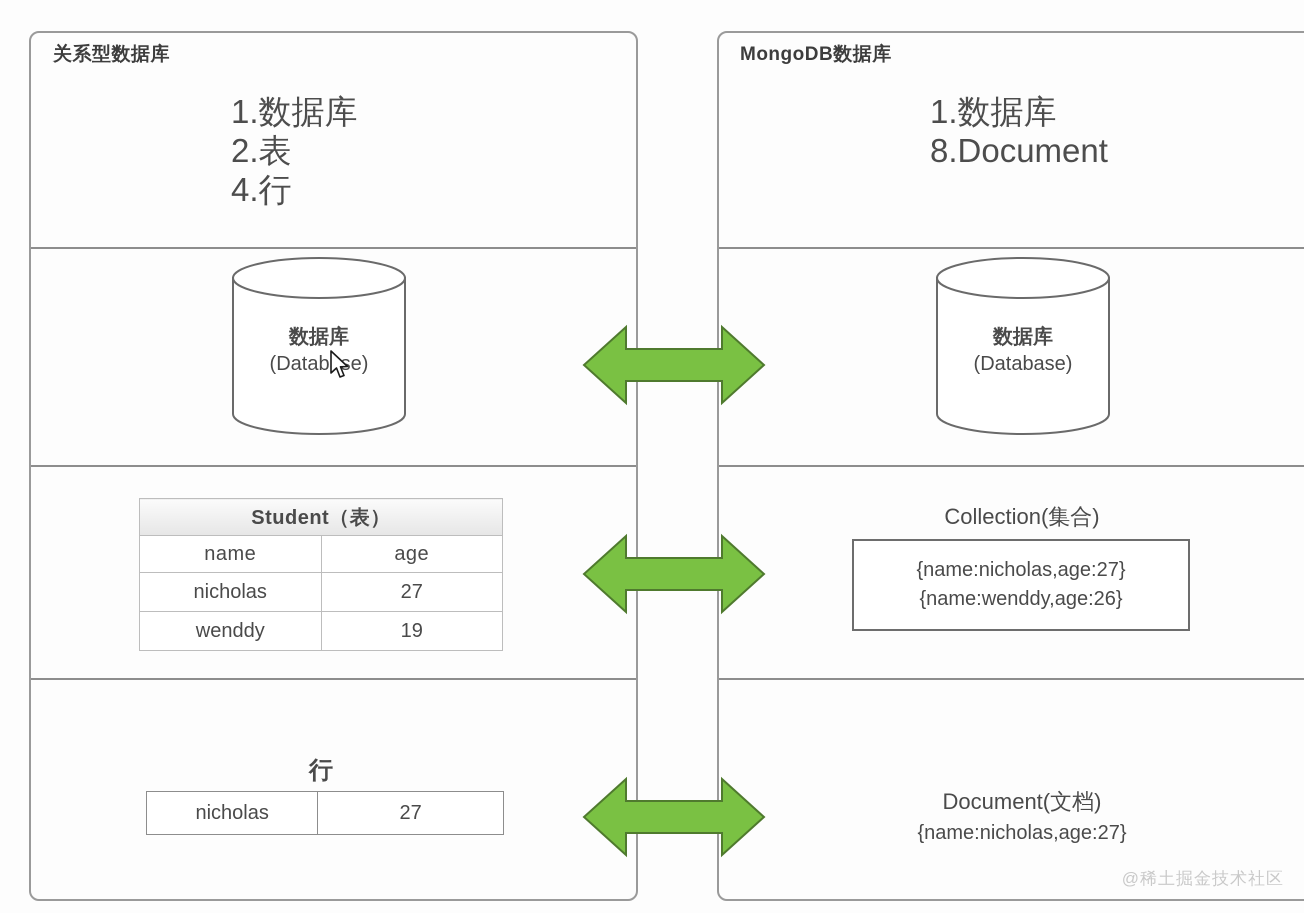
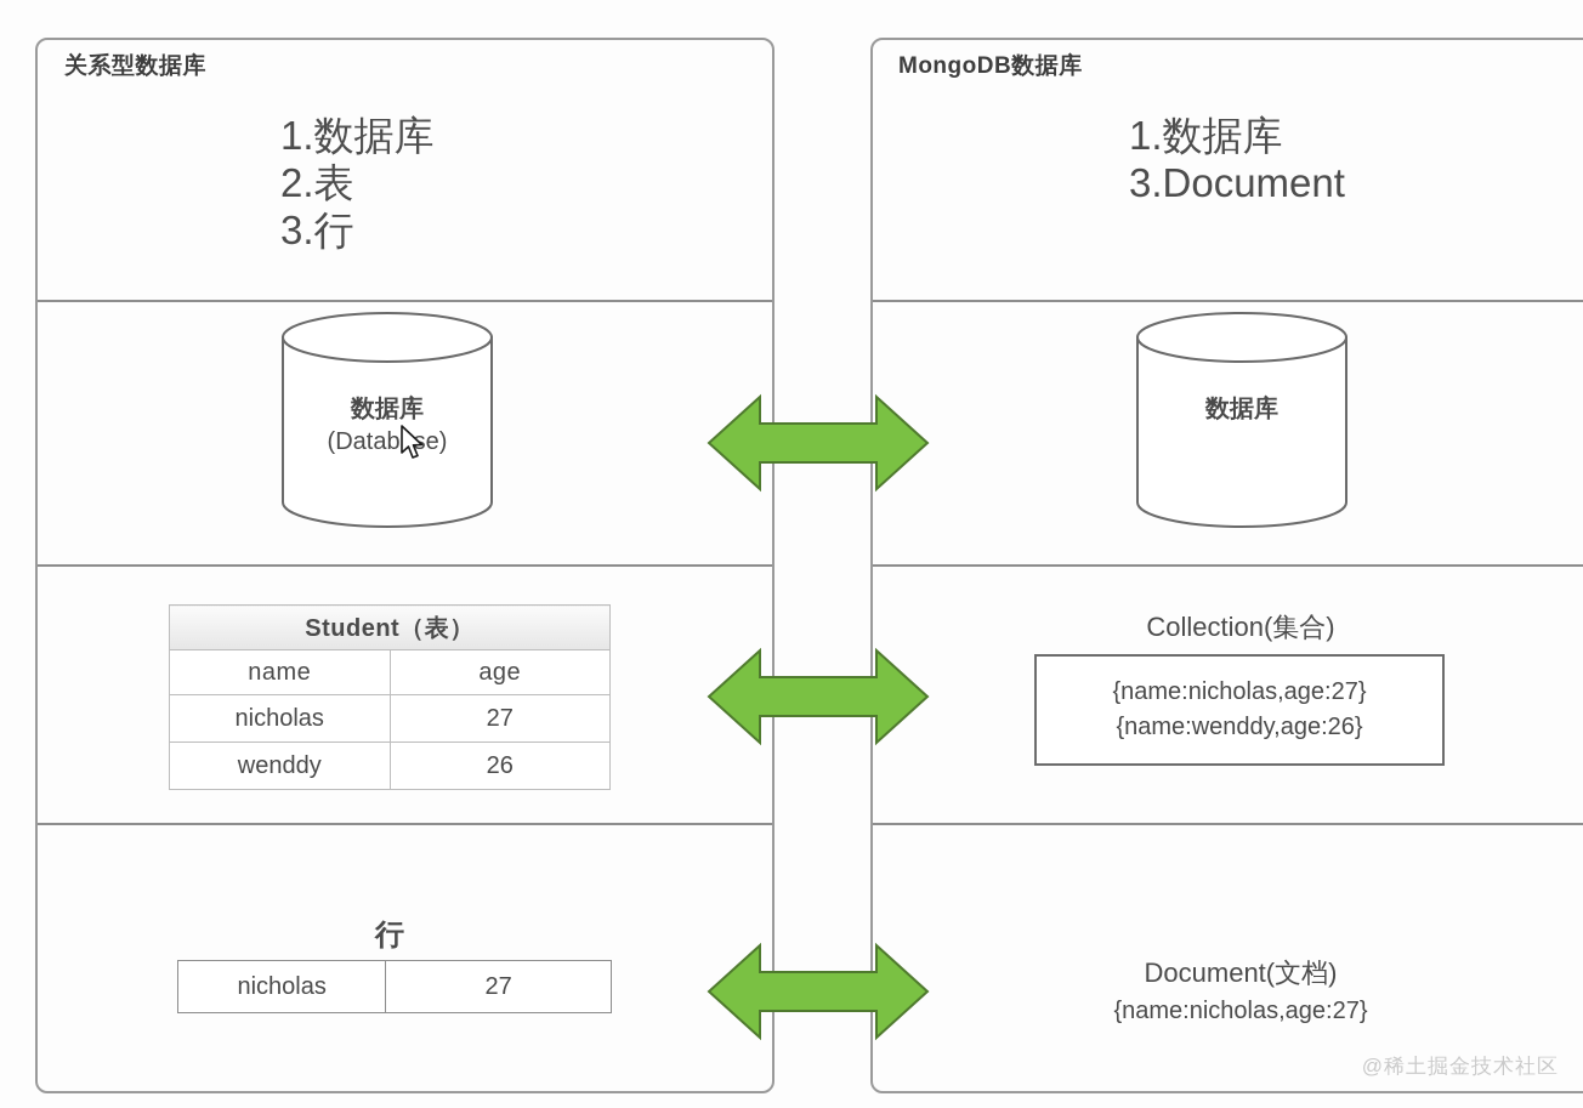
  关系型数据库
  1.数据库
  2.表
- 4.行
+ 3.行
  数据库
  (Databe)
  Student（表）
  name	age
  nicholas	27
- wenddy	19
+ wenddy	26
  行
  nicholas	27
  MongoDB数据库
  1.数据库
- 8.Document
+ 3.Document
  数据库
- (Database)
  Collection(集合)
  {name:nicholas,age:27}
  {name:wenddy,age:26}
  Document(文档)
  {name:nicholas,age:27}
  @稀土掘金技术社区
